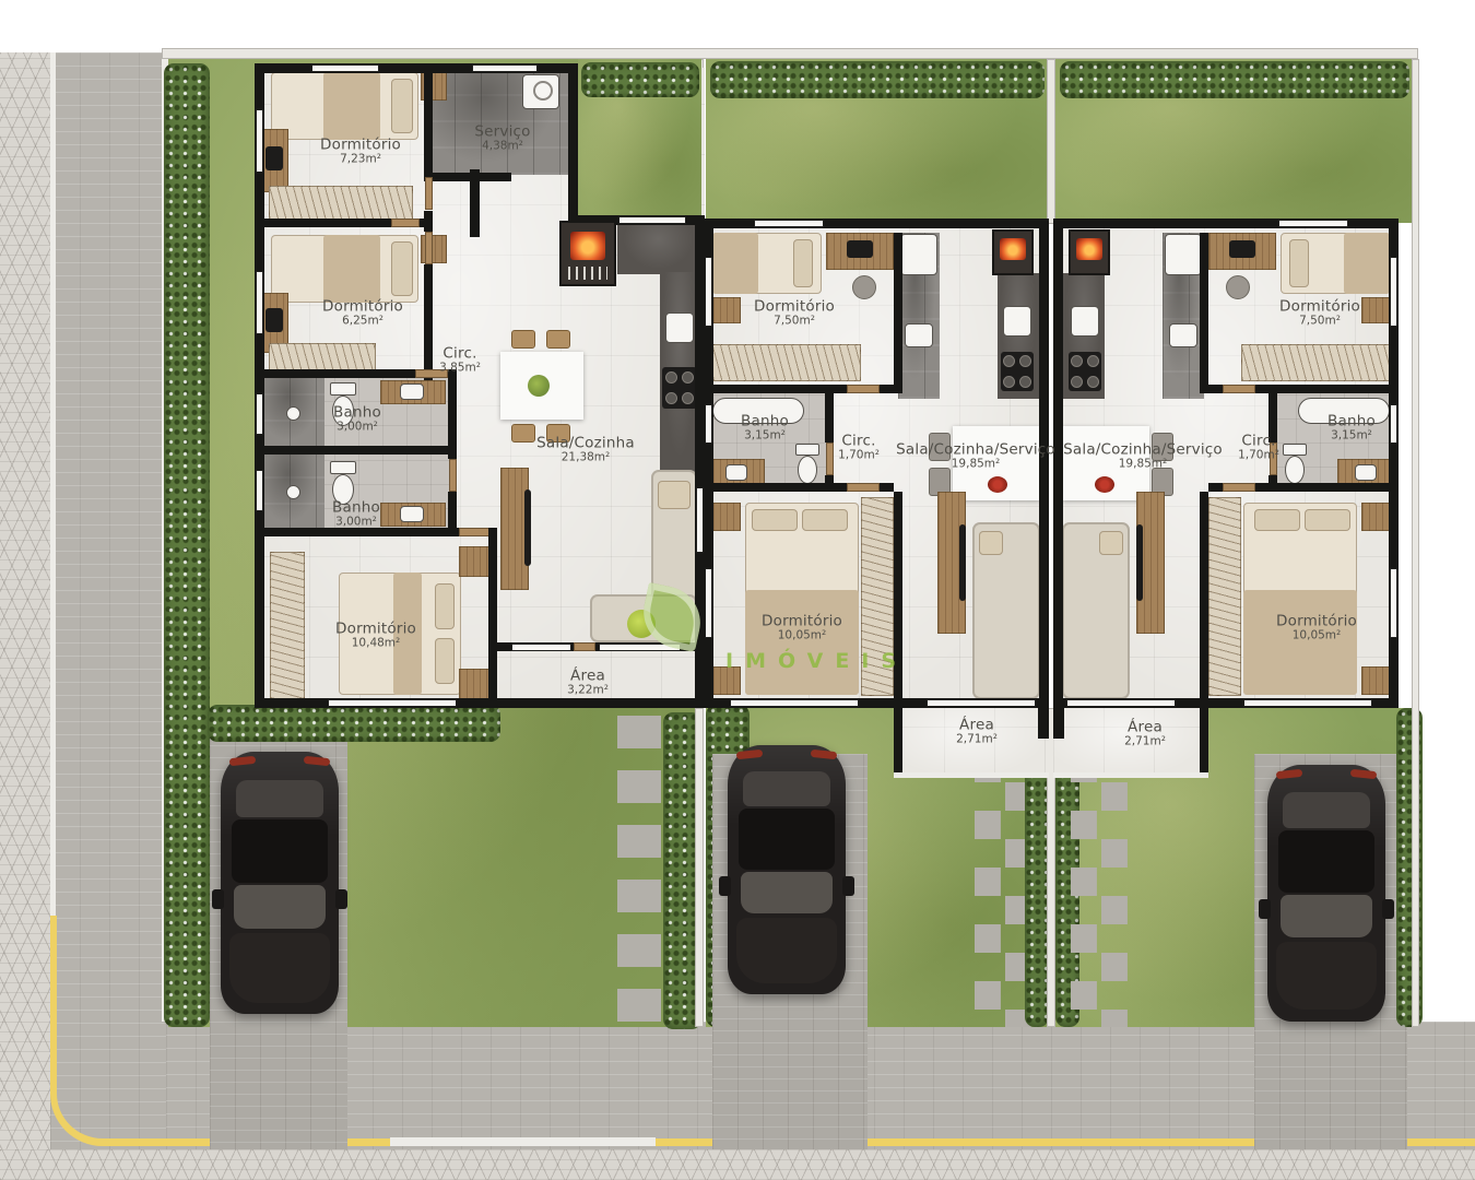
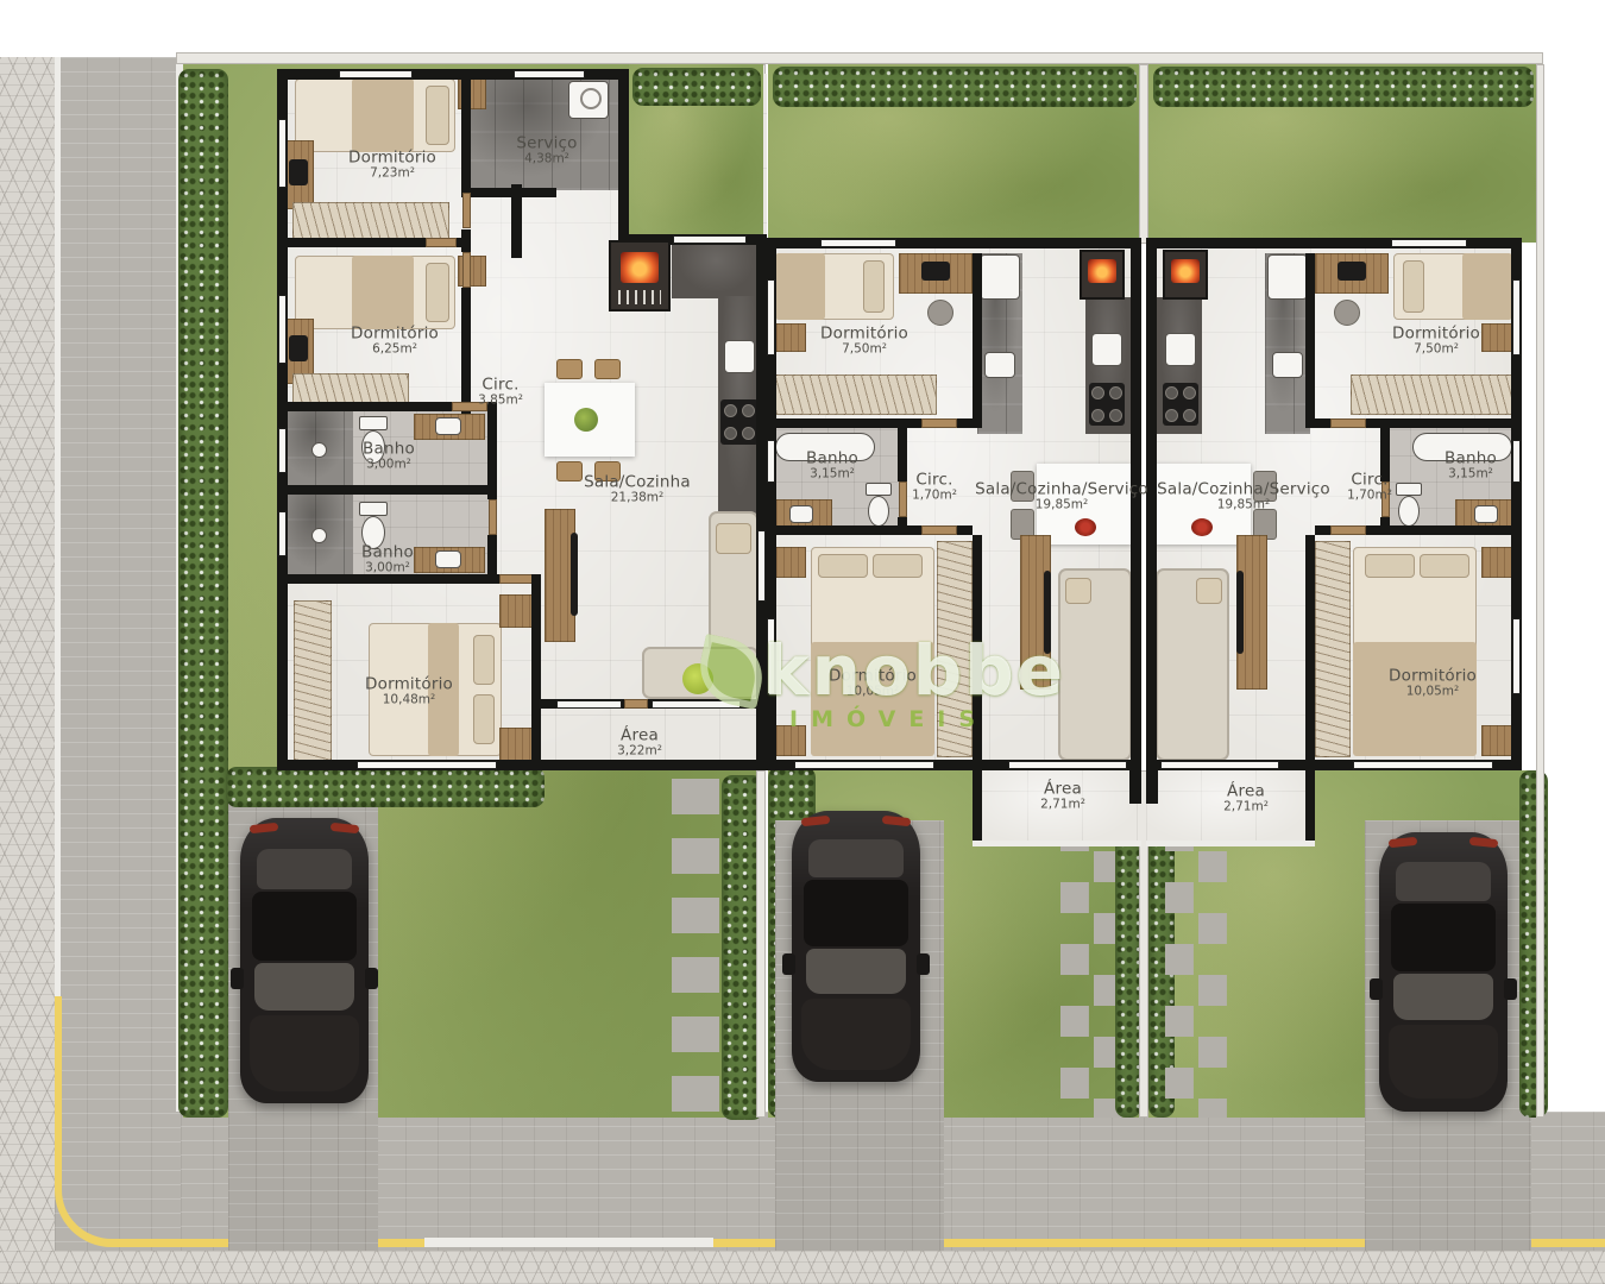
  Dormitório
  7,23m²
  Serviço
  4,38m²
  Dormitório
  6,25m²
  Circ.
  3,85m²
  Banho
  3,00m²
  Banho
  3,00m²
  Sala/Cozinha
  21,38m²
  Dormitório
  10,48m²
  Área
  3,22m²
  Dormitório
  7,50m²
  Banho
  3,15m²
  Circ.
  1,70m²
  Sala/Cozinha/Serviço
  19,85m²
  Dormitório
  10,05m²
  Área
  2,71m²
  Dormitório
  7,50m²
  Banho
  3,15m²
  Circ.
  1,70m²
  Sala/Cozinha/Serviço
  19,85m²
  Dormitório
  10,05m²
  Área
  2,71m²
+ knobbe
  IMÓVEIS
